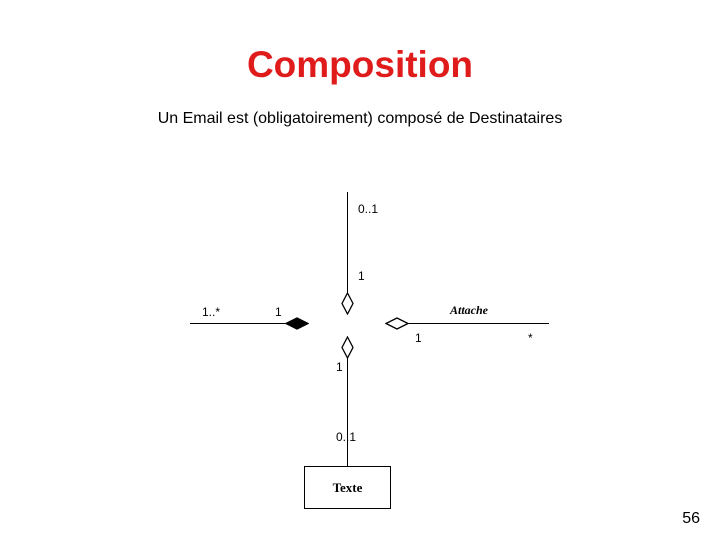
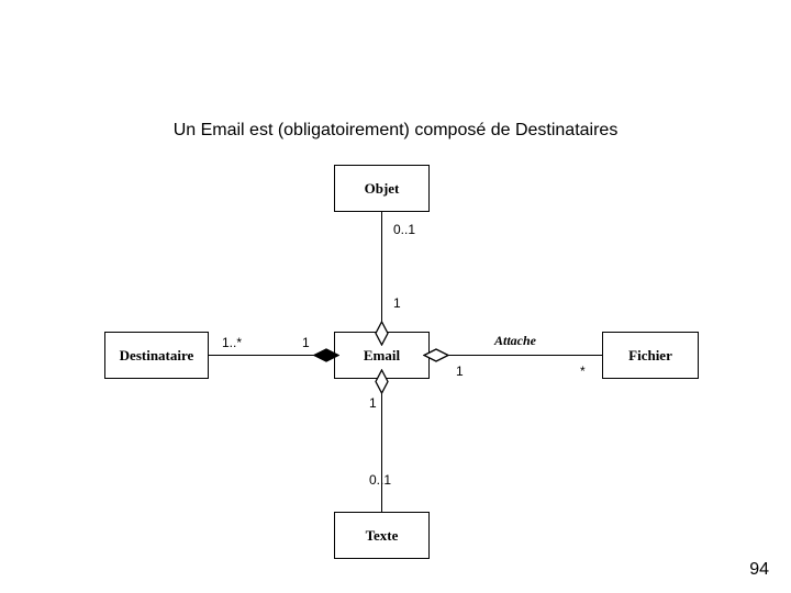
- Composition
  Un Email est (obligatoirement) composé de Destinataires
+ Objet
+ Email
+ Destinataire
+ Fichier
  Texte
  0..1
  1
  1..*
  1
  Attache
  1
  *
  1
  0..1
- 56
+ 94
